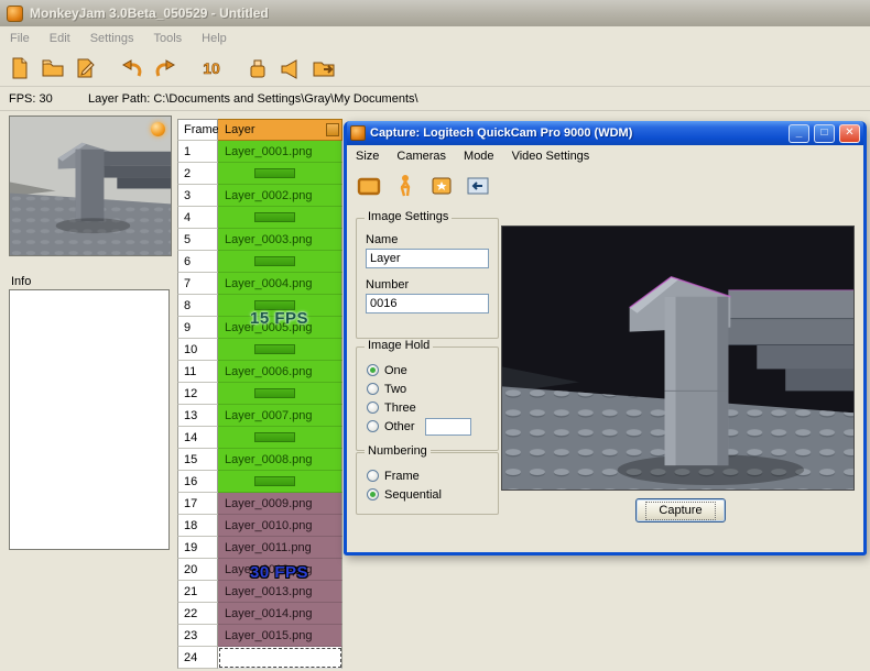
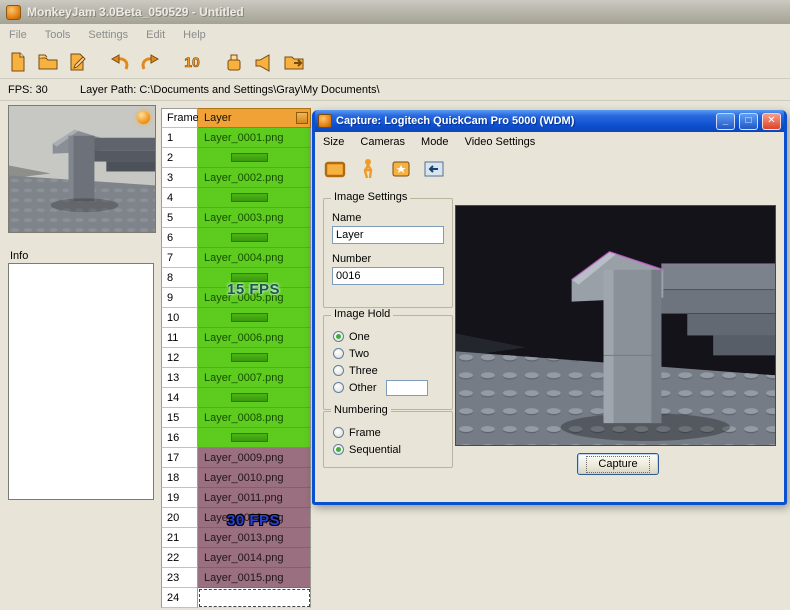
  MonkeyJam 3.0Beta_050529 - Untitled
  File
- Edit
+ Tools
  Settings
- Tools
+ Edit
  Help
  10
  FPS: 30
  Layer Path: C:\Documents and Settings\Gray\My Documents\
  Info
  Frame
  Layer
  1
  Layer_0001.png
  2
  3
  Layer_0002.png
  4
  5
  Layer_0003.png
  6
  7
  Layer_0004.png
  8
  9
  Layer_0005.png
  10
  11
  Layer_0006.png
  12
  13
  Layer_0007.png
  14
  15
  Layer_0008.png
  16
  17
  Layer_0009.png
  18
  Layer_0010.png
  19
  Layer_0011.png
  20
  Layer_0012.png
  21
  Layer_0013.png
  22
  Layer_0014.png
  23
  Layer_0015.png
  24
  15 FPS
  30 FPS
- Capture: Logitech QuickCam Pro 9000 (WDM)
+ Capture: Logitech QuickCam Pro 5000 (WDM)
  _
  □
  ✕
  Size
  Cameras
  Mode
  Video Settings
  Image Settings
  Name
  Layer
  Number
  0016
  Image Hold
  One
  Two
  Three
  Other
  Numbering
  Frame
  Sequential
  Capture
